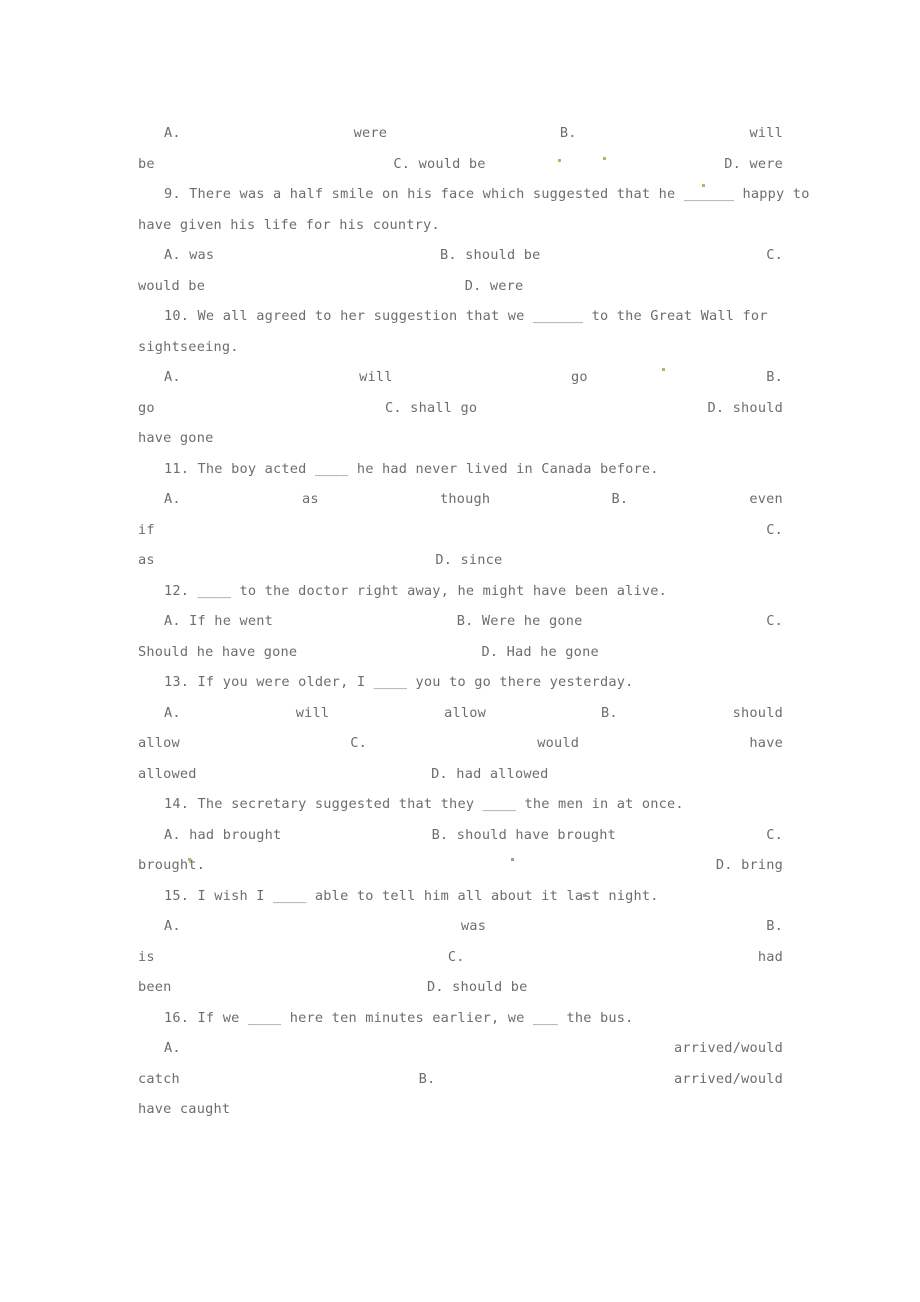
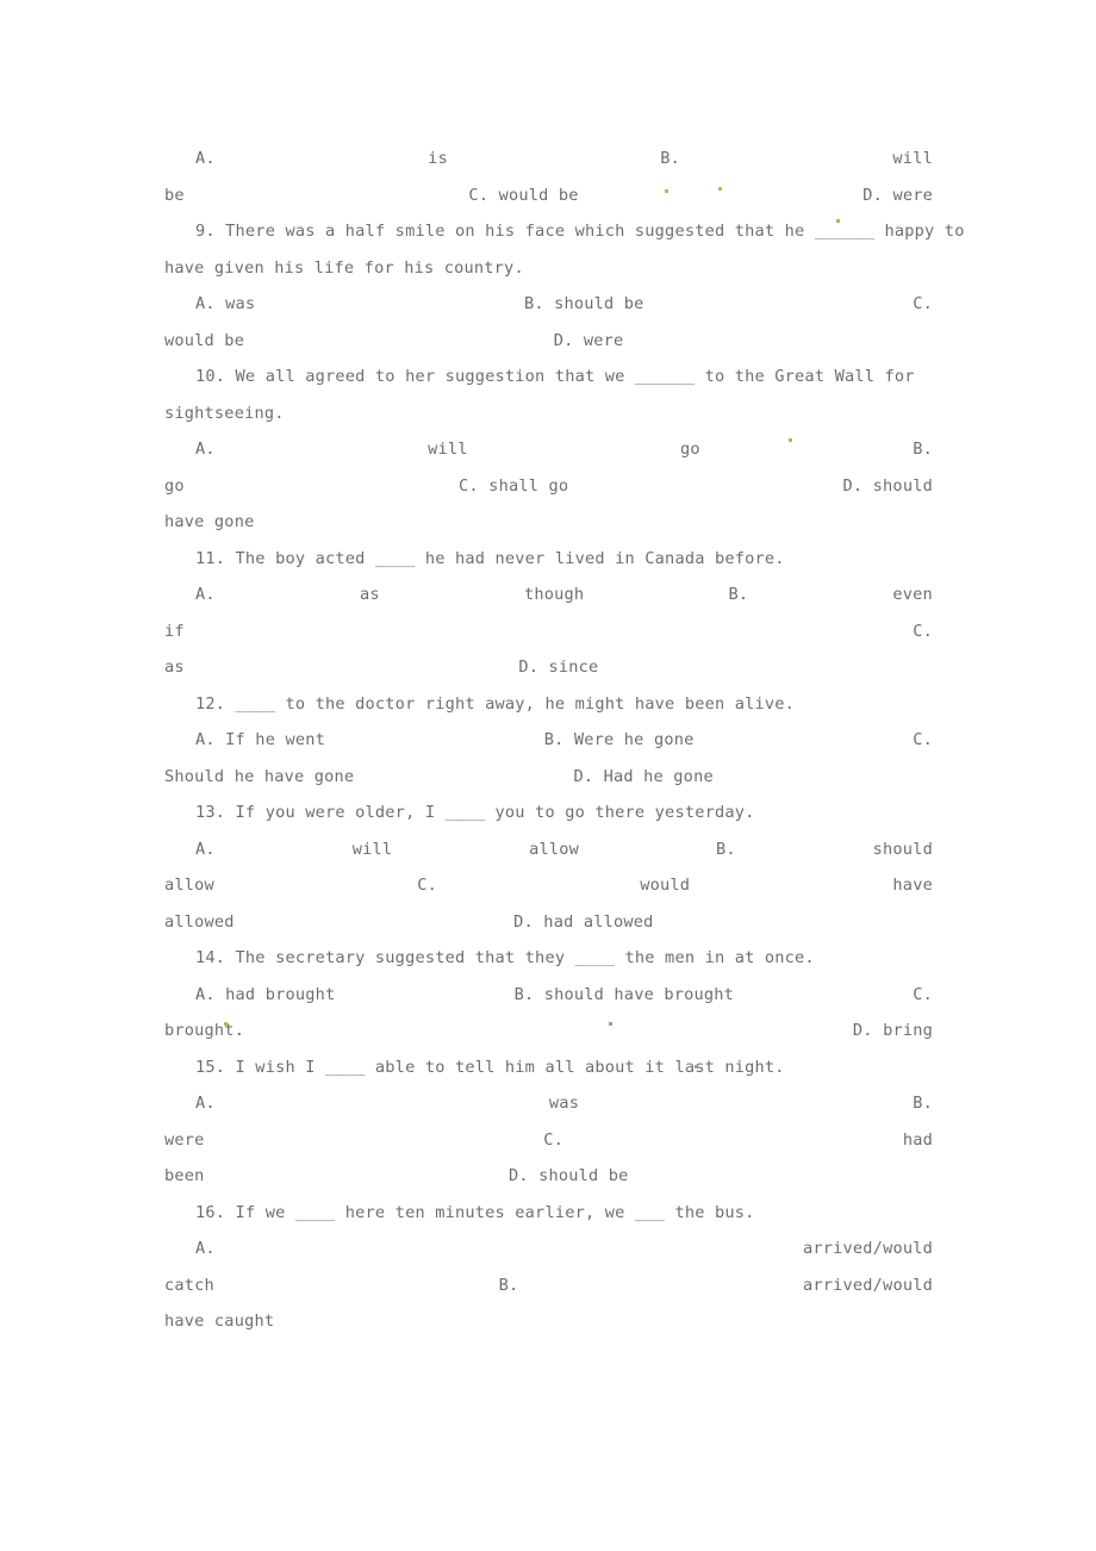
  A.
- were
+ is
  B.
  will
  be
  C. would be
  D. were
  9. There was a half smile on his face which suggested that he ______ happy to
  have given his life for his country.
  A. was
  B. should be
  C.
  would be
  D. were
  10. We all agreed to her suggestion that we ______ to the Great Wall for
  sightseeing.
  A.
  will
  go
  B.
  go
  C. shall go
  D. should
  have gone
  11. The boy acted ____ he had never lived in Canada before.
  A.
  as
  though
  B.
  even
  if
  C.
  as
  D. since
  12. ____ to the doctor right away, he might have been alive.
  A. If he went
  B. Were he gone
  C.
  Should he have gone
  D. Had he gone
  13. If you were older, I ____ you to go there yesterday.
  A.
  will
  allow
  B.
  should
  allow
  C.
  would
  have
  allowed
  D. had allowed
  14. The secretary suggested that they ____ the men in at once.
  A. had brought
  B. should have brought
  C.
  brought.
  D. bring
  15. I wish I ____ able to tell him all about it last night.
  A.
  was
  B.
- is
+ were
  C.
  had
  been
  D. should be
  16. If we ____ here ten minutes earlier, we ___ the bus.
  A.
  arrived/would
  catch
  B.
  arrived/would
  have caught
